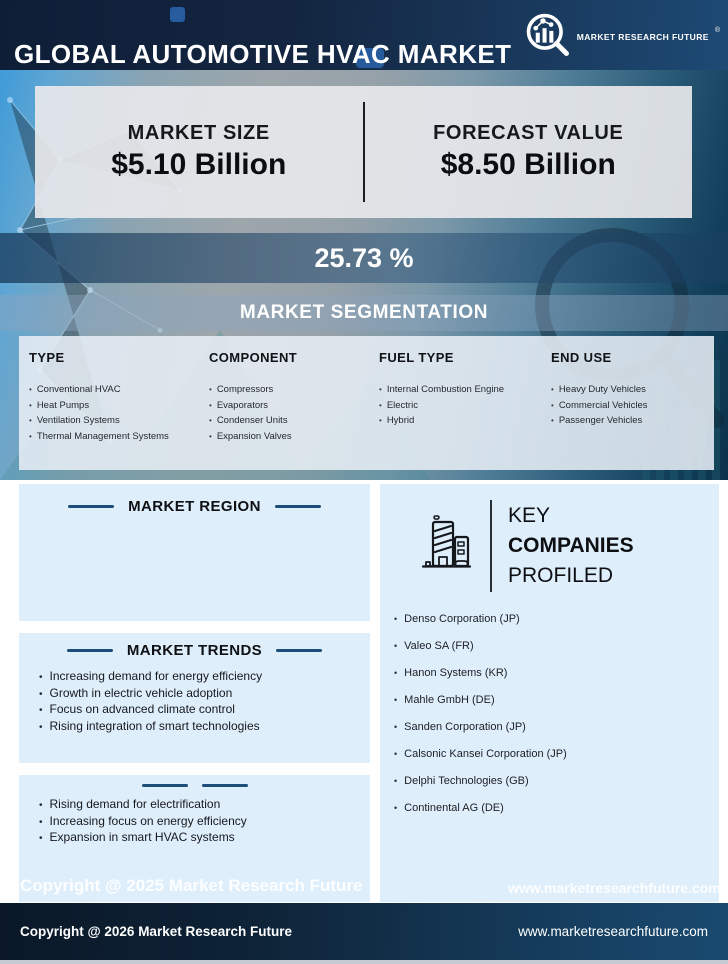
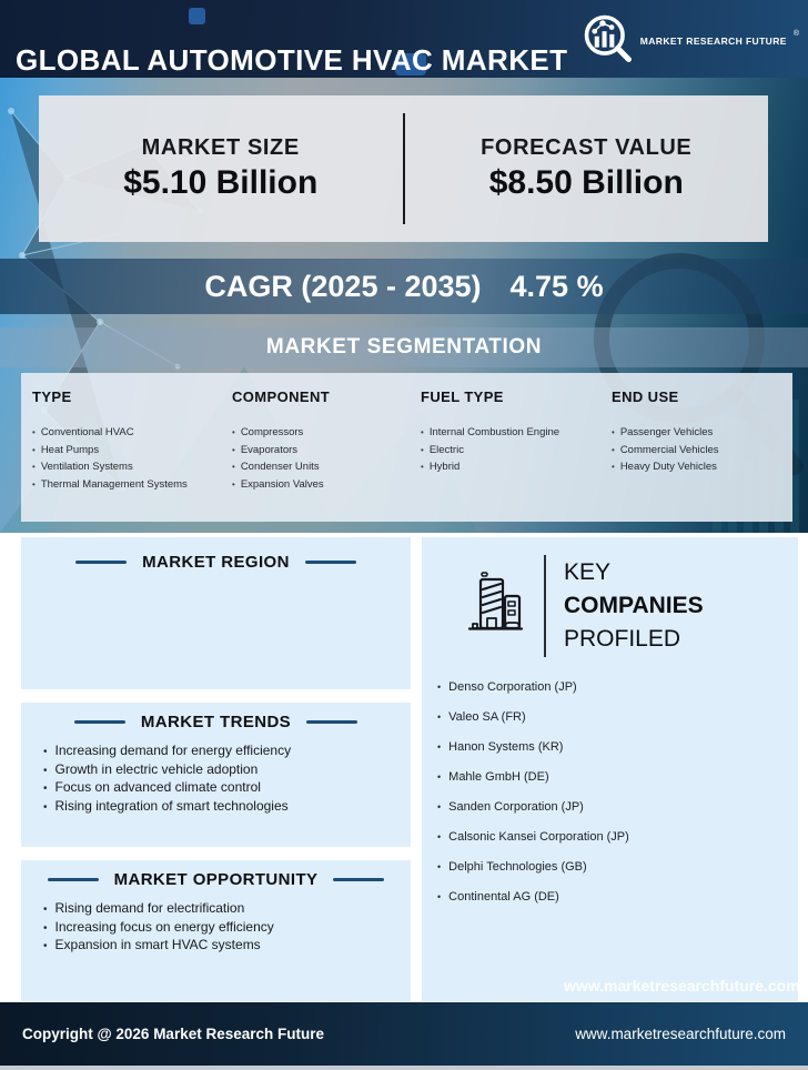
  GLOBAL AUTOMOTIVE HVAC MARKET
  MARKET RESEARCH FUTURE
  MARKET SIZE
  $5.10 Billion
  FORECAST VALUE
  $8.50 Billion
+ CAGR (2025 - 2035)
- 25.73 %
+ 4.75 %
  MARKET SEGMENTATION
  TYPE
  Conventional HVAC
  Heat Pumps
  Ventilation Systems
  Thermal Management Systems
  COMPONENT
  Compressors
  Evaporators
  Condenser Units
  Expansion Valves
  FUEL TYPE
  Internal Combustion Engine
  Electric
  Hybrid
  END USE
- Heavy Duty Vehicles
+ Passenger Vehicles
  Commercial Vehicles
- Passenger Vehicles
+ Heavy Duty Vehicles
  MARKET REGION
  MARKET TRENDS
  Increasing demand for energy efficiency
  Growth in electric vehicle adoption
  Focus on advanced climate control
  Rising integration of smart technologies
+ MARKET OPPORTUNITY
  Rising demand for electrification
  Increasing focus on energy efficiency
  Expansion in smart HVAC systems
  KEY
  COMPANIES
  PROFILED
  Denso Corporation (JP)
  Valeo SA (FR)
  Hanon Systems (KR)
  Mahle GmbH (DE)
  Sanden Corporation (JP)
  Calsonic Kansei Corporation (JP)
  Delphi Technologies (GB)
  Continental AG (DE)
- Copyright @ 2025 Market Research Future
  www.marketresearchfuture.com
  Copyright @ 2026 Market Research Future
  www.marketresearchfuture.com
